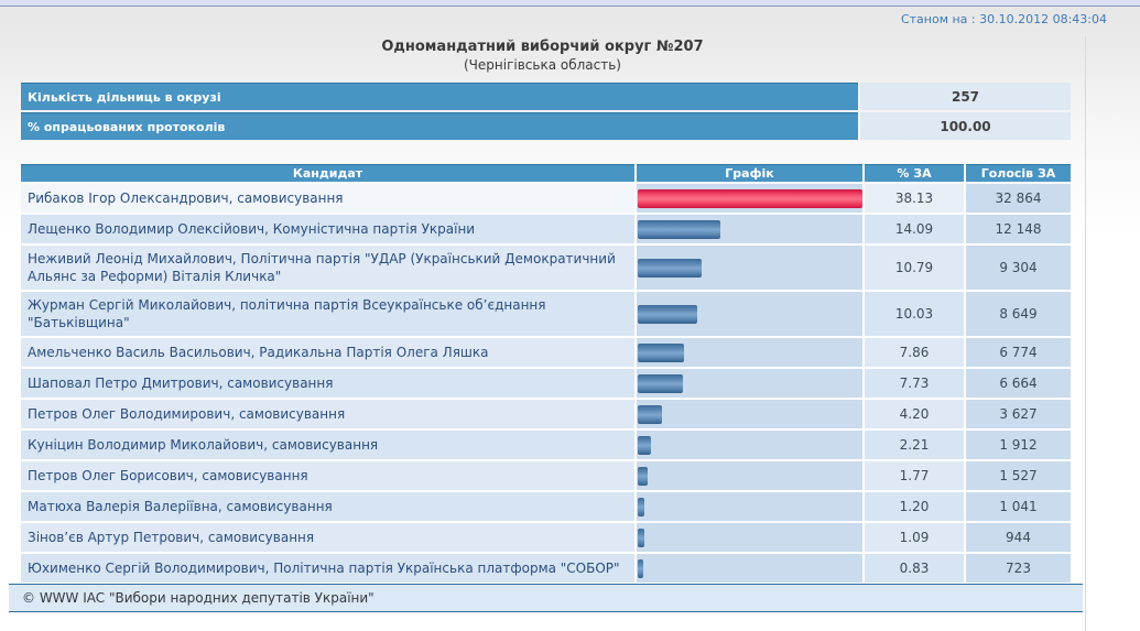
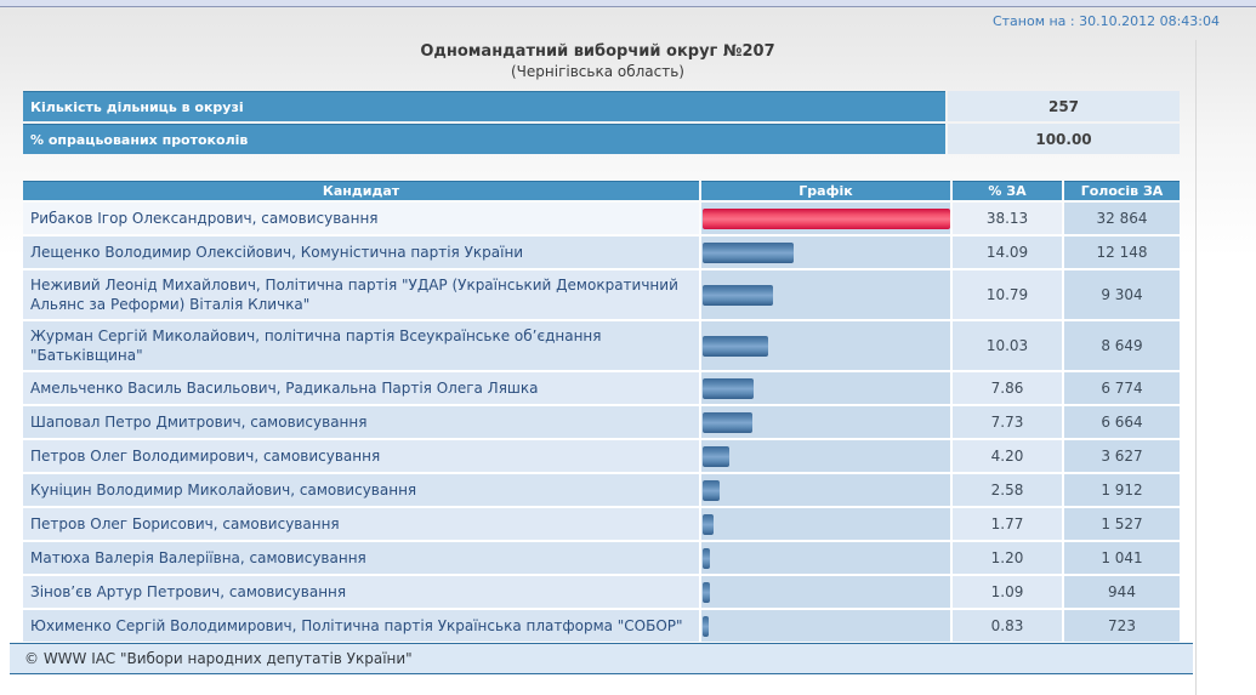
  Станом на : 30.10.2012 08:43:04
  Одномандатний виборчий округ №207
  (Чернігівська область)
  Кількість дільниць в окрузі
  257
  % опрацьованих протоколів
  100.00
  Кандидат
  Графік
  % ЗА
  Голосів ЗА
  Рибаков Ігор Олександрович, самовисування
  38.13
  32 864
  Лещенко Володимир Олексійович, Комуністична партія України
  14.09
  12 148
  Неживий Леонід Михайлович, Політична партія "УДАР (Український Демократичний Альянс за Реформи) Віталія Кличка"
  10.79
  9 304
  Журман Сергій Миколайович, політична партія Всеукраїнське об’єднання "Батьківщина"
  10.03
  8 649
  Амельченко Василь Васильович, Радикальна Партія Олега Ляшка
  7.86
  6 774
  Шаповал Петро Дмитрович, самовисування
  7.73
  6 664
  Петров Олег Володимирович, самовисування
  4.20
  3 627
  Куніцин Володимир Миколайович, самовисування
- 2.21
+ 2.58
  1 912
  Петров Олег Борисович, самовисування
  1.77
  1 527
  Матюха Валерія Валеріївна, самовисування
  1.20
  1 041
  Зінов’єв Артур Петрович, самовисування
  1.09
  944
  Юхименко Сергій Володимирович, Політична партія Українська платформа "СОБОР"
  0.83
  723
  © WWW IAC "Вибори народних депутатів України"
